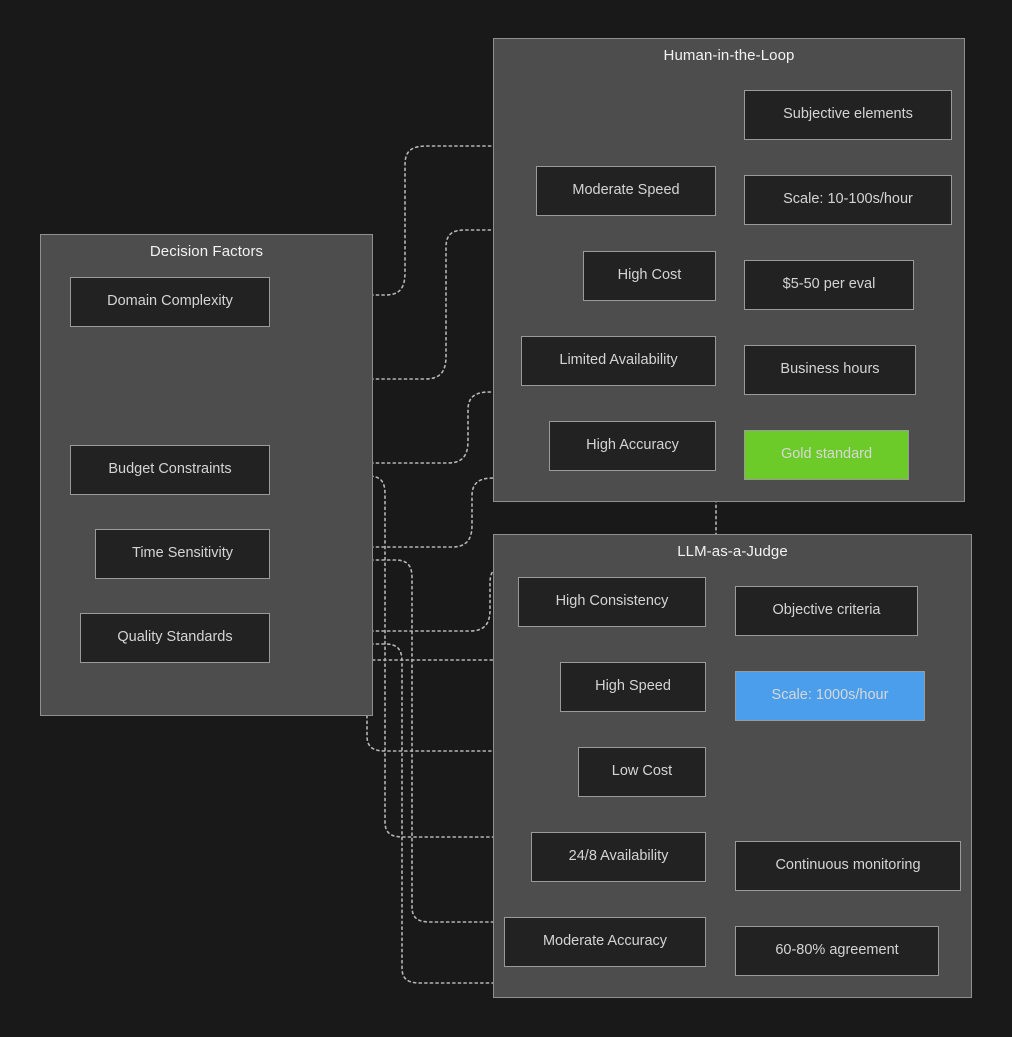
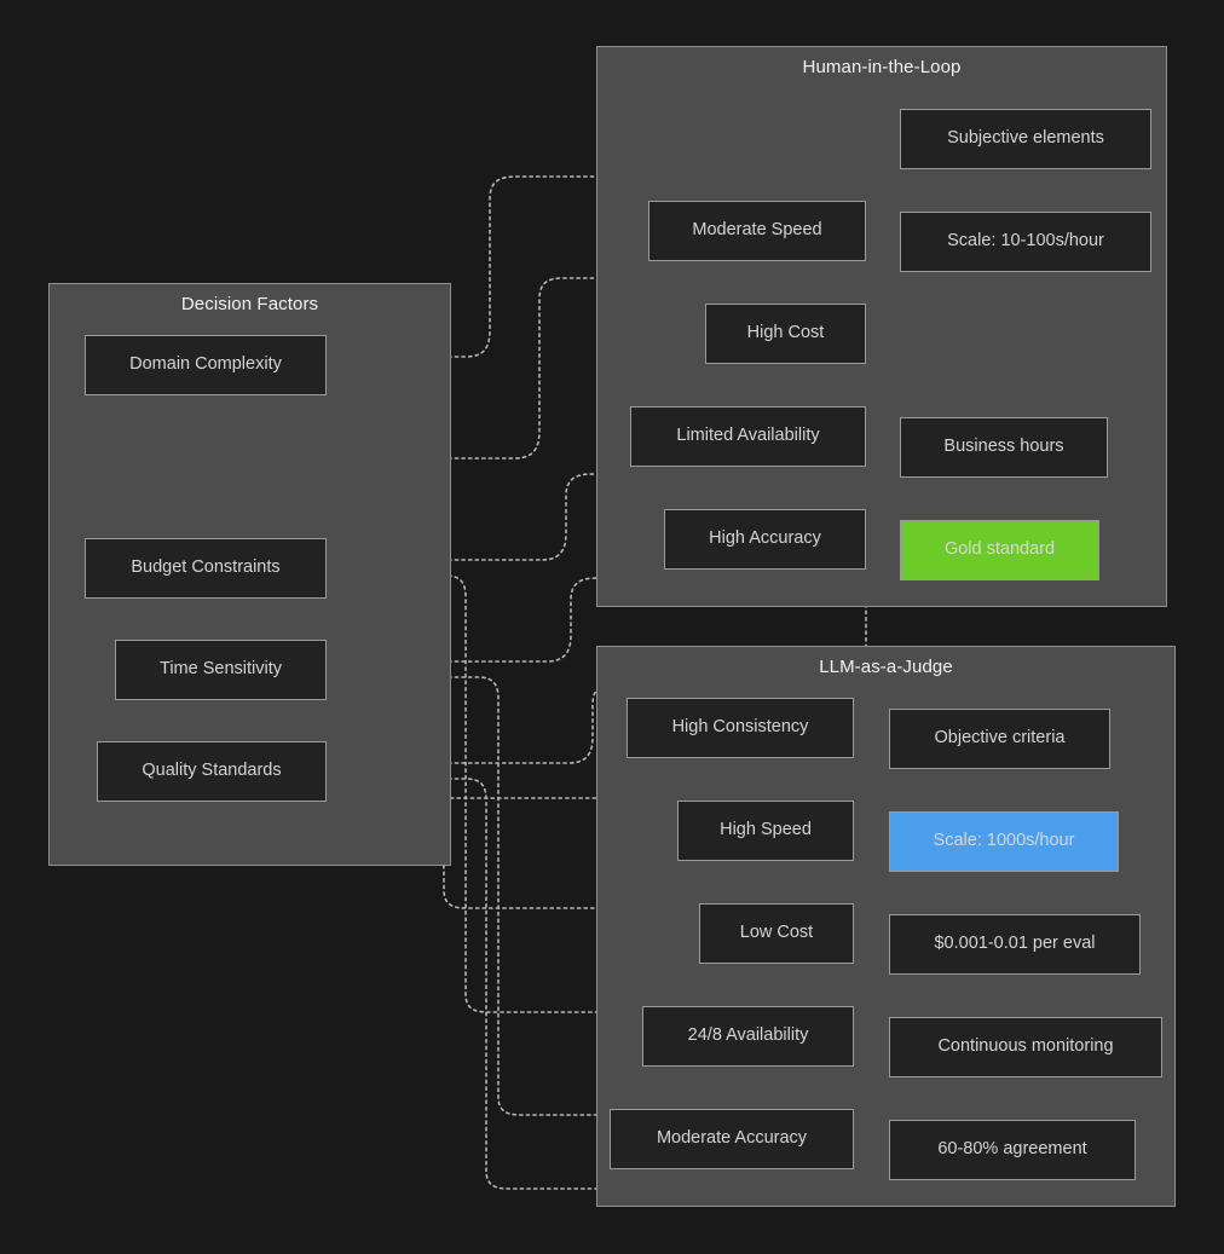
  Decision Factors
  Domain Complexity
  Budget Constraints
  Time Sensitivity
  Quality Standards
  Human-in-the-Loop
  Moderate Speed
  High Cost
  Limited Availability
  High Accuracy
  Subjective elements
  Scale: 10-100s/hour
- $5-50 per eval
  Business hours
  Gold standard
  LLM-as-a-Judge
  High Consistency
  High Speed
  Low Cost
  24/8 Availability
  Moderate Accuracy
  Objective criteria
  Scale: 1000s/hour
+ $0.001-0.01 per eval
  Continuous monitoring
  60-80% agreement
